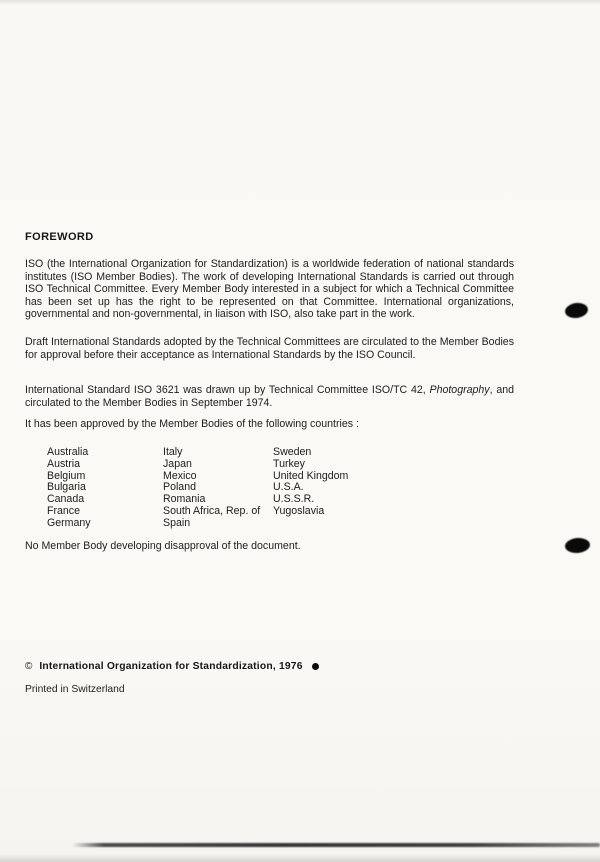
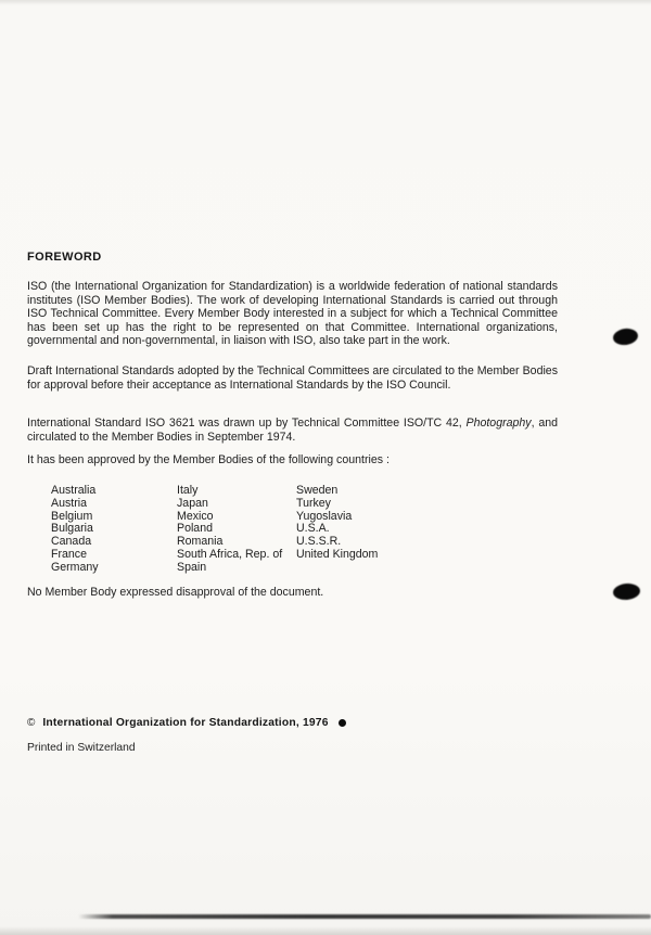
  FOREWORD
  ISO (the International Organization for Standardization) is a worldwide federation of national standards institutes (ISO Member Bodies). The work of developing International Standards is carried out through ISO Technical Committee. Every Member Body interested in a subject for which a Technical Committee has been set up has the right to be represented on that Committee. International organizations, governmental and non-governmental, in liaison with ISO, also take part in the work.
  Draft International Standards adopted by the Technical Committees are circulated to the Member Bodies for approval before their acceptance as International Standards by the ISO Council.
  International Standard ISO 3621 was drawn up by Technical Committee ISO/TC 42, Photography, and circulated to the Member Bodies in September 1974.
  It has been approved by the Member Bodies of the following countries :
  Australia
  Austria
  Belgium
  Bulgaria
  Canada
  France
  Germany
  Italy
  Japan
  Mexico
  Poland
  Romania
  South Africa, Rep. of
  Spain
  Sweden
  Turkey
- United Kingdom
+ Yugoslavia
  U.S.A.
  U.S.S.R.
- Yugoslavia
+ United Kingdom
- No Member Body developing disapproval of the document.
+ No Member Body expressed disapproval of the document.
  ©
  International Organization for Standardization, 1976
  Printed in Switzerland
